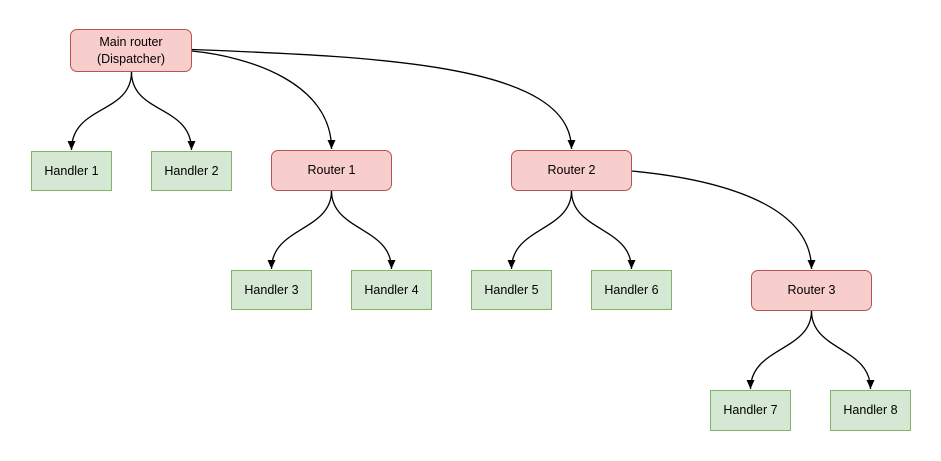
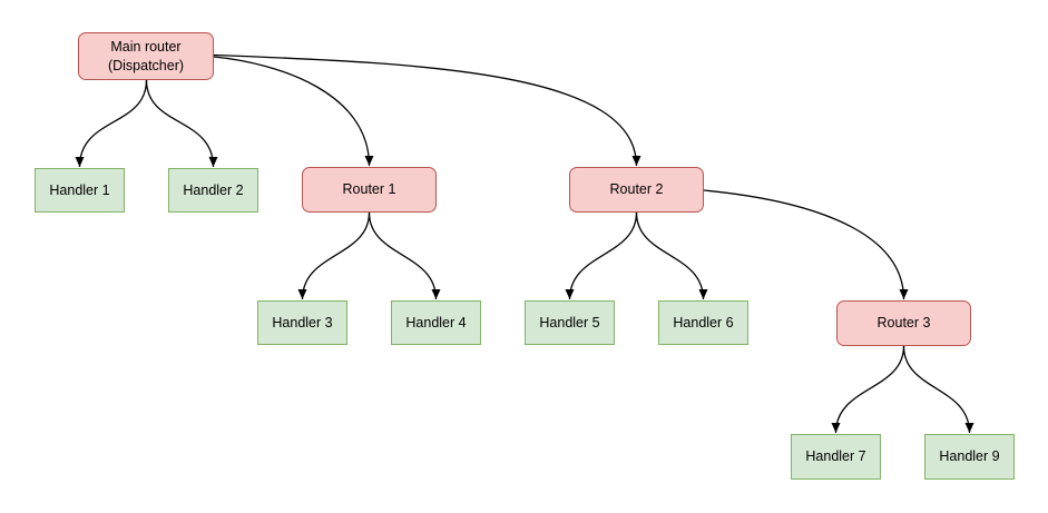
  Main router
  (Dispatcher)
  Handler 1
  Handler 2
  Router 1
  Handler 3
  Handler 4
  Router 2
  Handler 5
  Handler 6
  Router 3
  Handler 7
- Handler 8
+ Handler 9
